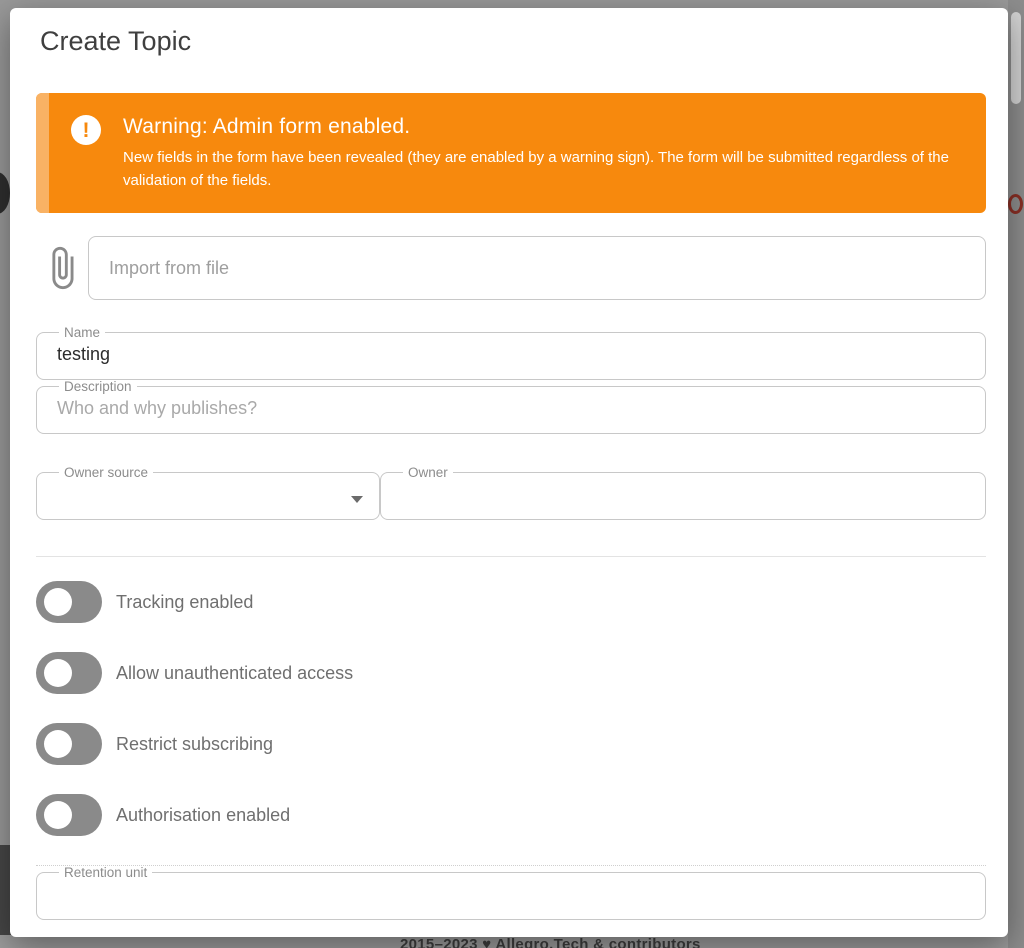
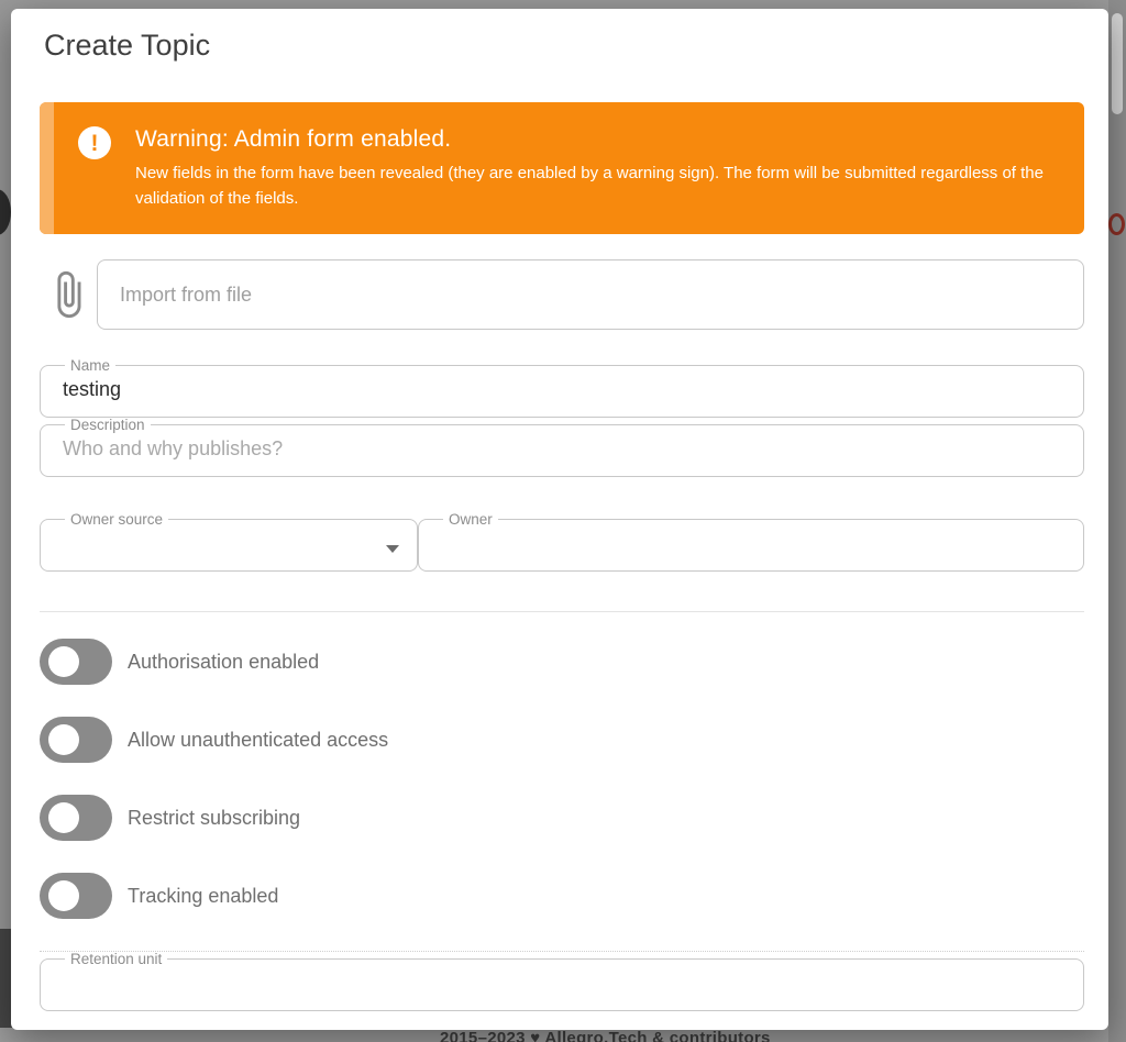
  2015–2023 ♥ Allegro.Tech & contributors
  Create Topic
  !
  Warning: Admin form enabled.
  New fields in the form have been revealed (they are enabled by a warning sign). The form will be submitted regardless of the validation of the fields.
  Import from file
  Name
  testing
  Description
  Who and why publishes?
  Owner source
  Owner
- Tracking enabled
+ Authorisation enabled
  Allow unauthenticated access
  Restrict subscribing
- Authorisation enabled
+ Tracking enabled
  Retention unit
